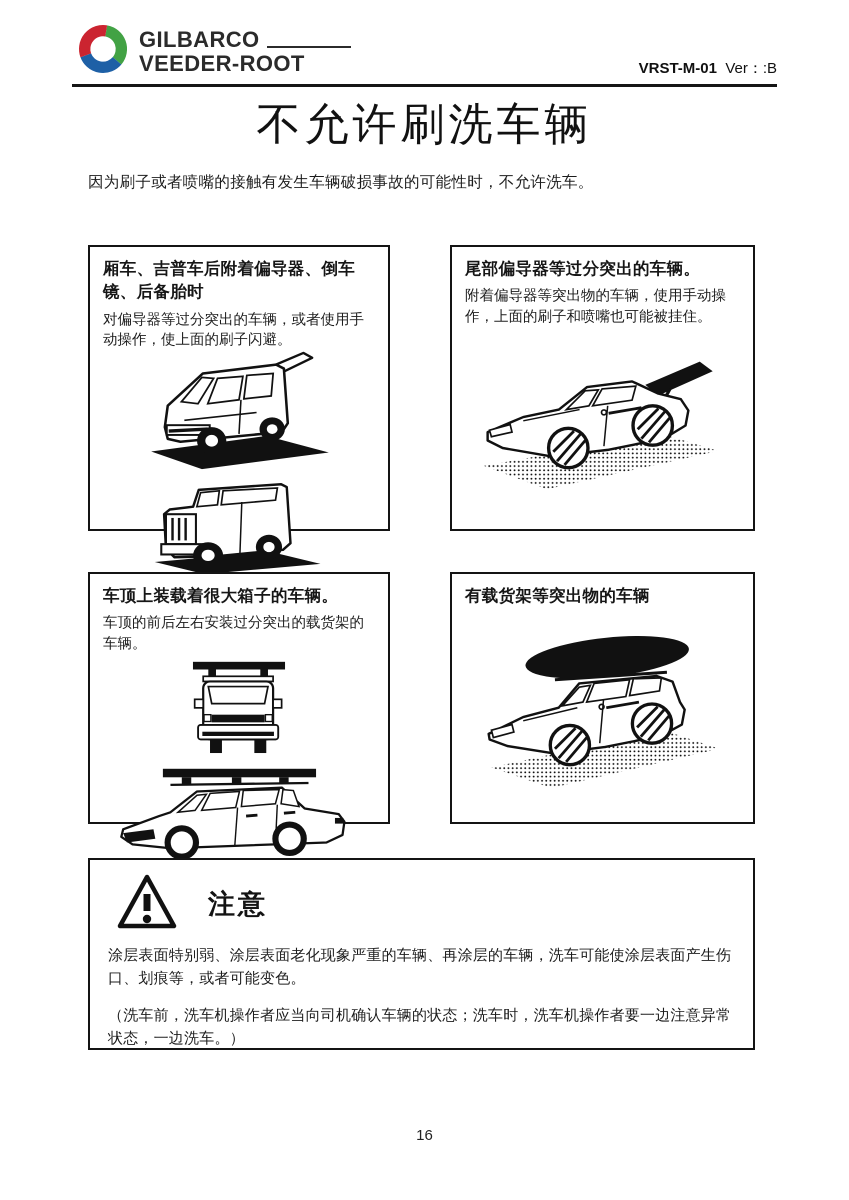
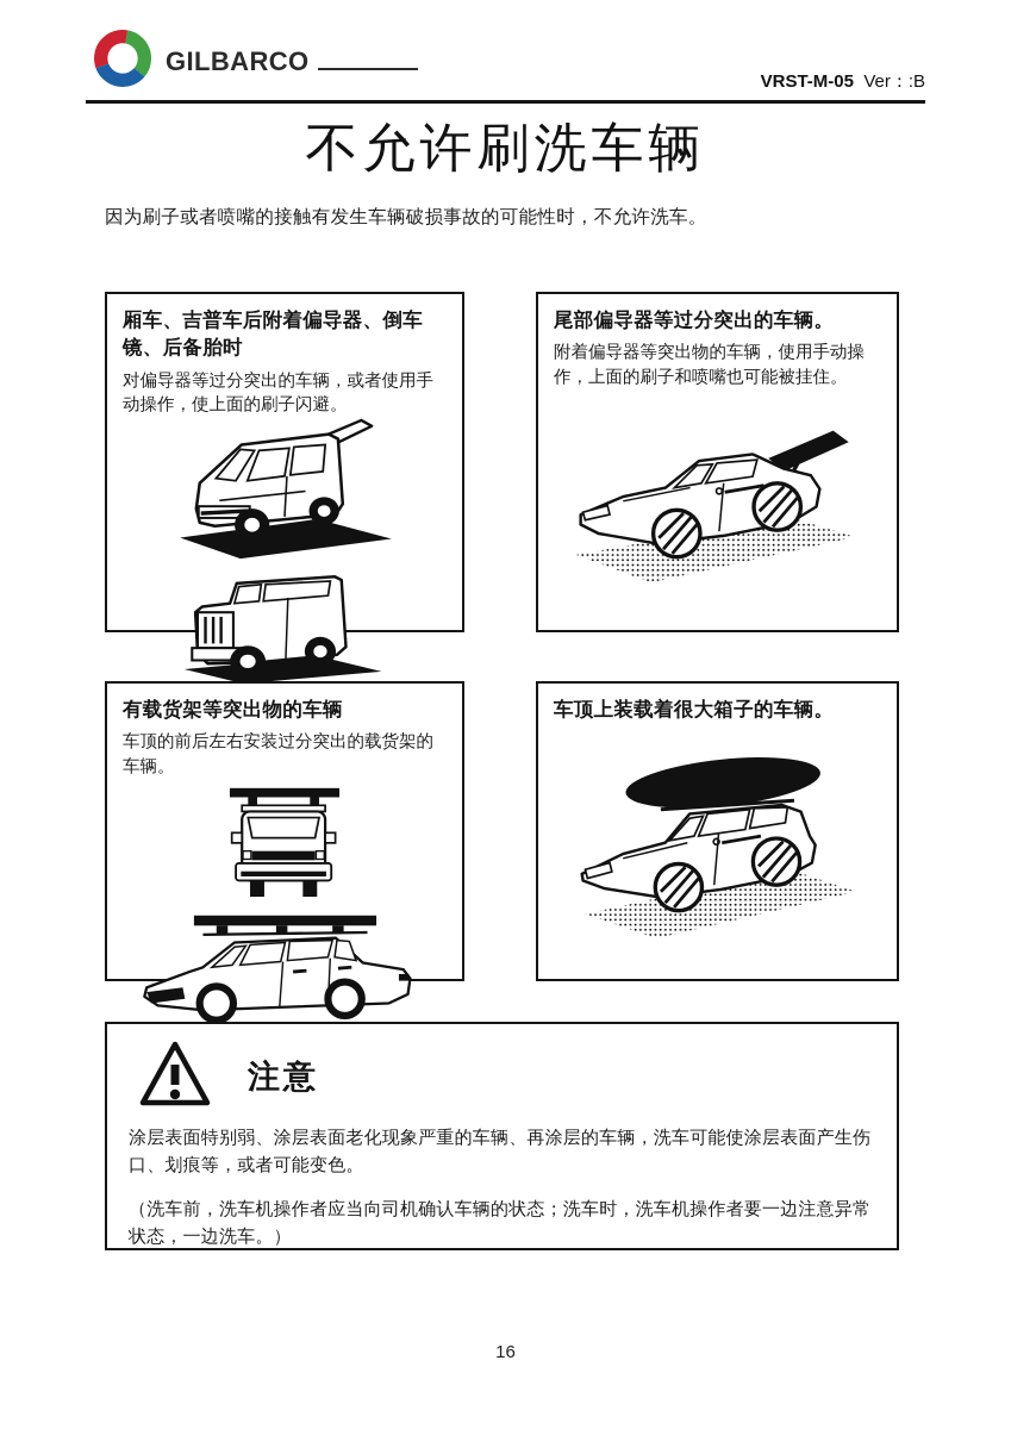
  GILBARCO
- VEEDER-ROOT
- VRST-M-01 Ver：:B
+ VRST-M-05 Ver：:B
  不允许刷洗车辆
  因为刷子或者喷嘴的接触有发生车辆破损事故的可能性时，不允许洗车。
  厢车、吉普车后附着偏导器、倒车镜、后备胎时
  对偏导器等过分突出的车辆，或者使用手动操作，使上面的刷子闪避。
  尾部偏导器等过分突出的车辆。
  附着偏导器等突出物的车辆，使用手动操作，上面的刷子和喷嘴也可能被挂住。
- 车顶上装载着很大箱子的车辆。
+ 有载货架等突出物的车辆
  车顶的前后左右安装过分突出的载货架的车辆。
- 有载货架等突出物的车辆
+ 车顶上装载着很大箱子的车辆。
  注意
  涂层表面特别弱、涂层表面老化现象严重的车辆、再涂层的车辆，洗车可能使涂层表面产生伤口、划痕等，或者可能变色。
  （洗车前，洗车机操作者应当向司机确认车辆的状态；洗车时，洗车机操作者要一边注意异常状态，一边洗车。）
  16
